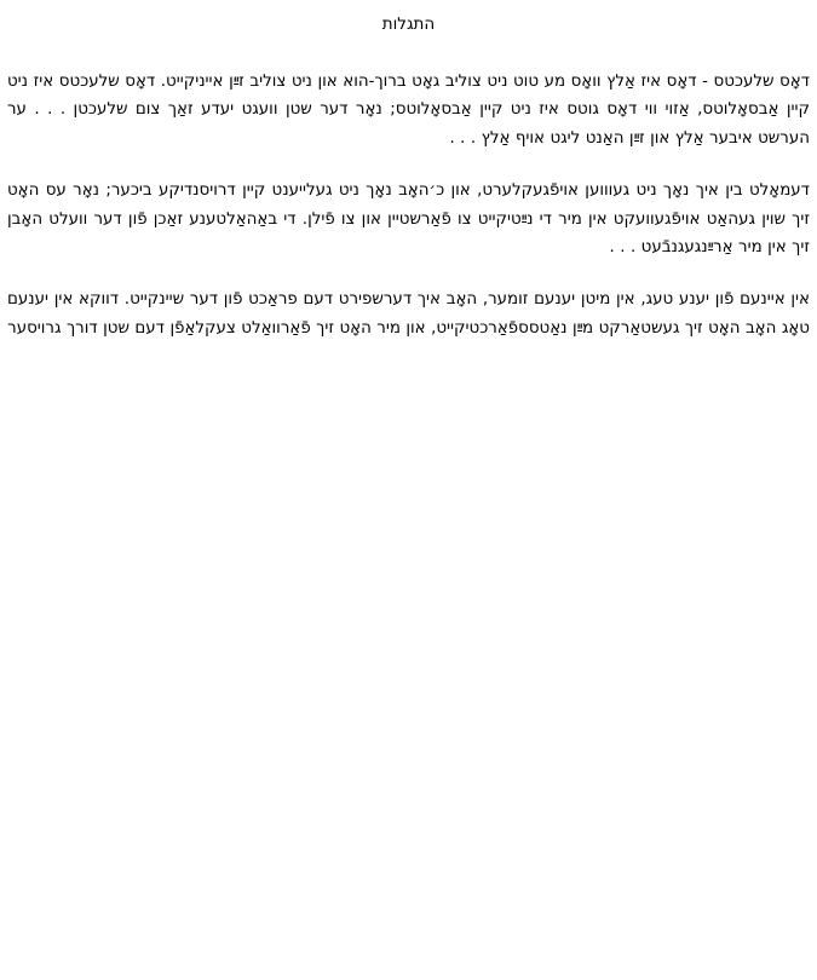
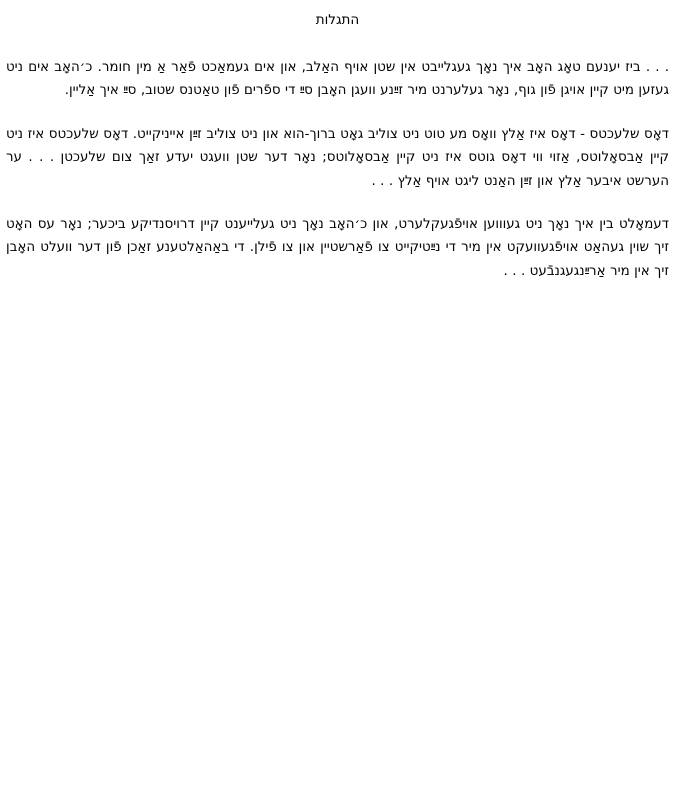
  התגלות
+ . . . ביז יענעם טאָג האָב איך נאָך געגלייבט אין שטן אויף האַלב, און אים געמאַכט פֿאַר אַ מין חומר. כ׳האָב אים ניט געזען מיט קיין אויגן פֿון גוף, נאָר געלערנט מיר זײַנע וועגן האָבן סײַ די ספֿרים פֿון טאַטנס שטוב, סײַ איך אַליין.
  דאָס שלעכטס - דאָס איז אַלץ וואָס מע טוט ניט צוליב גאָט ברוך-הוא און ניט צוליב זײַן אייניקייט. דאָס שלעכטס איז ניט קיין אַבסאָלוטס, אַזוי ווי דאָס גוטס איז ניט קיין אַבסאָלוטס; נאָר דער שטן וועגט יעדע זאַך צום שלעכטן . . . ער הערשט איבער אַלץ און זײַן האַנט ליגט אויף אַלץ . . .
  דעמאָלט בין איך נאָך ניט געוווען אויפֿגעקלערט, און כ׳האָב נאָך ניט געלייענט קיין דרויסנדיקע ביכער; נאָר עס האָט זיך שוין געהאַט אויפֿגעוועקט אין מיר די נײַטיקייט צו פֿאַרשטיין און צו פֿילן. די באַהאַלטענע זאַכן פֿון דער וועלט האָבן זיך אין מיר אַרײַנגעגנבֿעט . . .
- אין איינעם פֿון יענע טעג, אין מיטן יענעם זומער, האָב איך דערשפירט דעם פראַכט פֿון דער שיינקייט. דווקא אין יענעם טאָג האָב האָט זיך געשטאַרקט מײַן נאַטסספֿאַרכטיקייט, און מיר האָט זיך פֿאַרוואַלט צעקלאַפֿן דעם שטן דורך גרויסער
